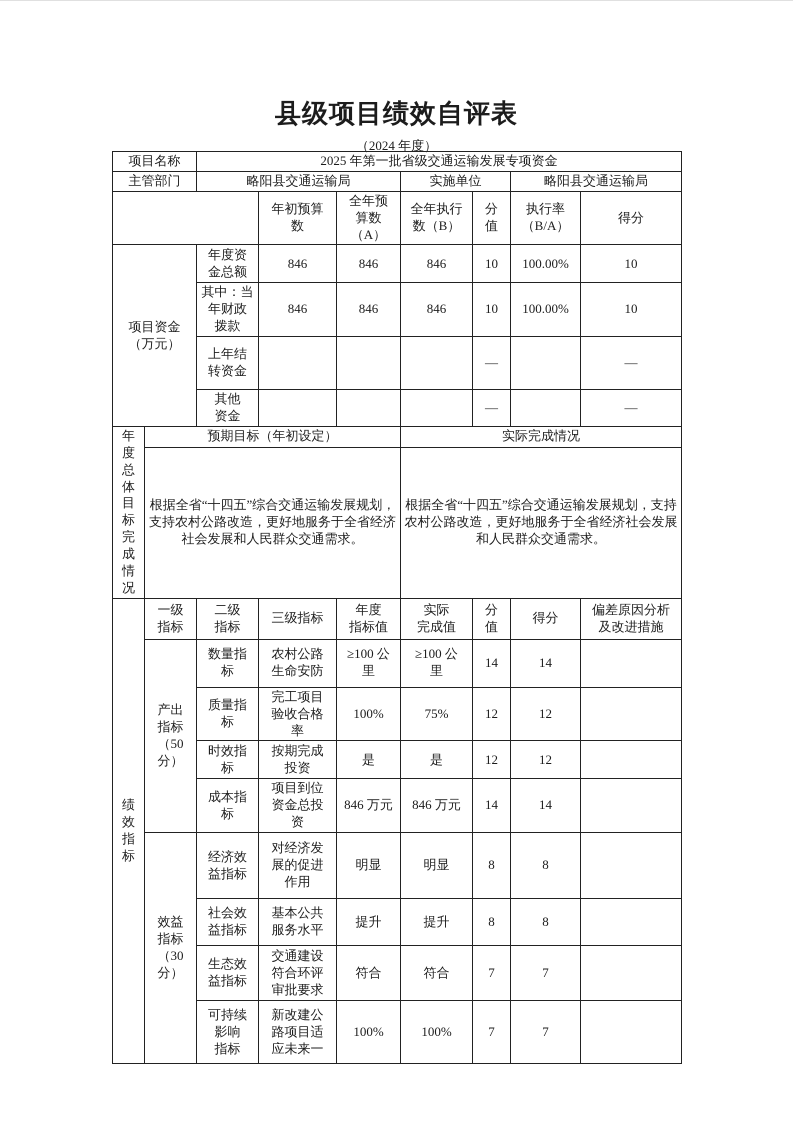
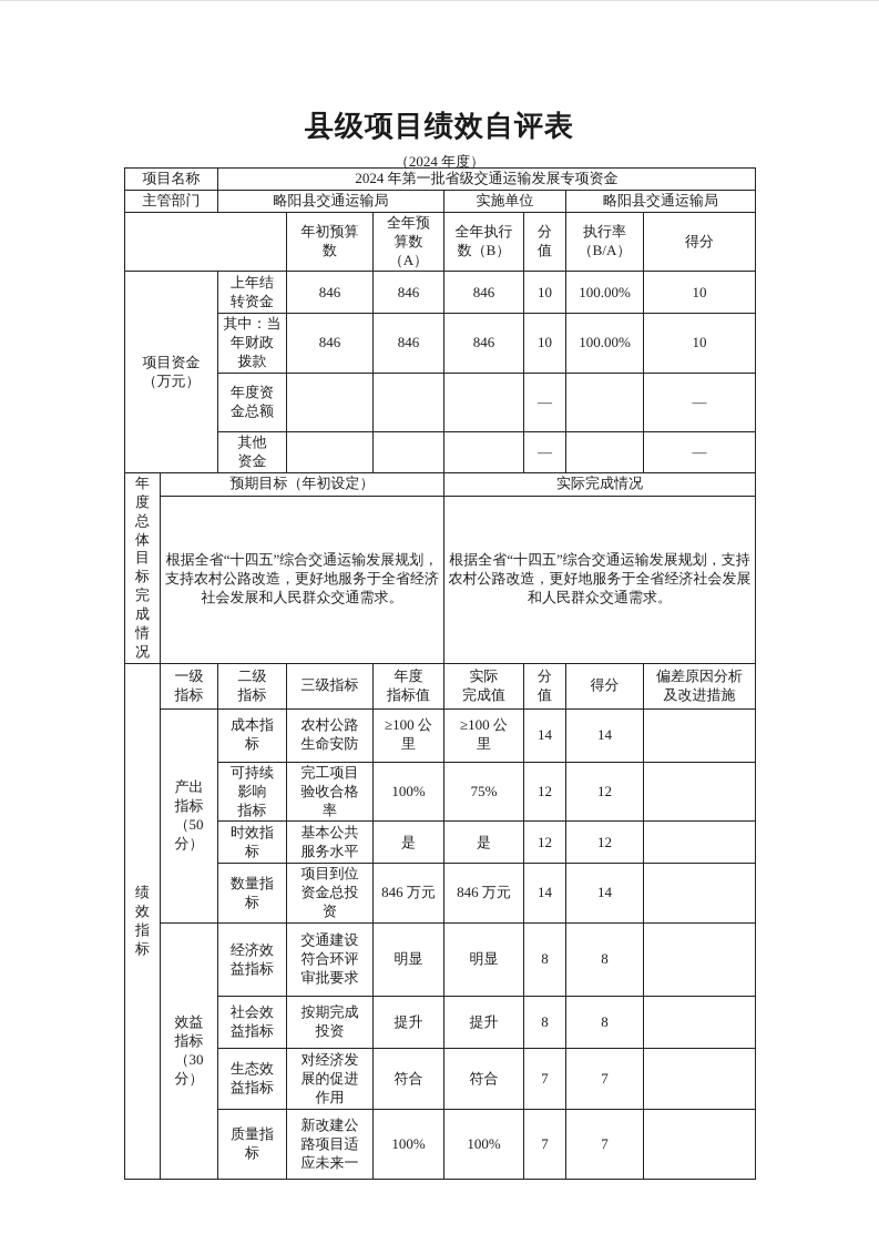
  县级项目绩效自评表
  （2024 年度）
- 项目名称	2025 年第一批省级交通运输发展专项资金
+ 项目名称	2024 年第一批省级交通运输发展专项资金
  主管部门	略阳县交通运输局	实施单位	略阳县交通运输局
  	年初预算 数	全年预 算数（A）	全年执行 数（B）	分 值	执行率 （B/A）	得分
- 项目资金 （万元）	年度资 金总额	846	846	846	10	100.00%	10
+ 项目资金 （万元）	上年结 转资金	846	846	846	10	100.00%	10
  其中：当 年财政 拨款	846	846	846	10	100.00%	10
- 上年结 转资金				—		—
+ 年度资 金总额				—		—
  其他 资金				—		—
  年 度 总 体 目 标 完 成 情 况	预期目标（年初设定）	实际完成情况
  根据全省“十四五”综合交通运输发展规划，支持农村公路改造，更好地服务于全省经济社会发展和人民群众交通需求。	根据全省“十四五”综合交通运输发展规划，支持农村公路改造，更好地服务于全省经济社会发展和人民群众交通需求。
  绩 效 指 标	一级 指标	二级 指标	三级指标	年度 指标值	实际 完成值	分 值	得分	偏差原因分析 及改进措施
- 产出 指标 （50 分）	数量指 标	农村公路 生命安防	≥100 公 里	≥100 公 里	14	14
+ 产出 指标 （50 分）	成本指 标	农村公路 生命安防	≥100 公 里	≥100 公 里	14	14
- 质量指 标	完工项目 验收合格 率	100%	75%	12	12
+ 可持续 影响 指标	完工项目 验收合格 率	100%	75%	12	12
- 时效指 标	按期完成 投资	是	是	12	12
+ 时效指 标	基本公共 服务水平	是	是	12	12
- 成本指 标	项目到位 资金总投 资	846 万元	846 万元	14	14
+ 数量指 标	项目到位 资金总投 资	846 万元	846 万元	14	14
- 效益 指标 （30 分）	经济效 益指标	对经济发 展的促进 作用	明显	明显	8	8
+ 效益 指标 （30 分）	经济效 益指标	交通建设 符合环评 审批要求	明显	明显	8	8
- 社会效 益指标	基本公共 服务水平	提升	提升	8	8
+ 社会效 益指标	按期完成 投资	提升	提升	8	8
- 生态效 益指标	交通建设 符合环评 审批要求	符合	符合	7	7
+ 生态效 益指标	对经济发 展的促进 作用	符合	符合	7	7
- 可持续 影响 指标	新改建公 路项目适 应未来一	100%	100%	7	7
+ 质量指 标	新改建公 路项目适 应未来一	100%	100%	7	7
